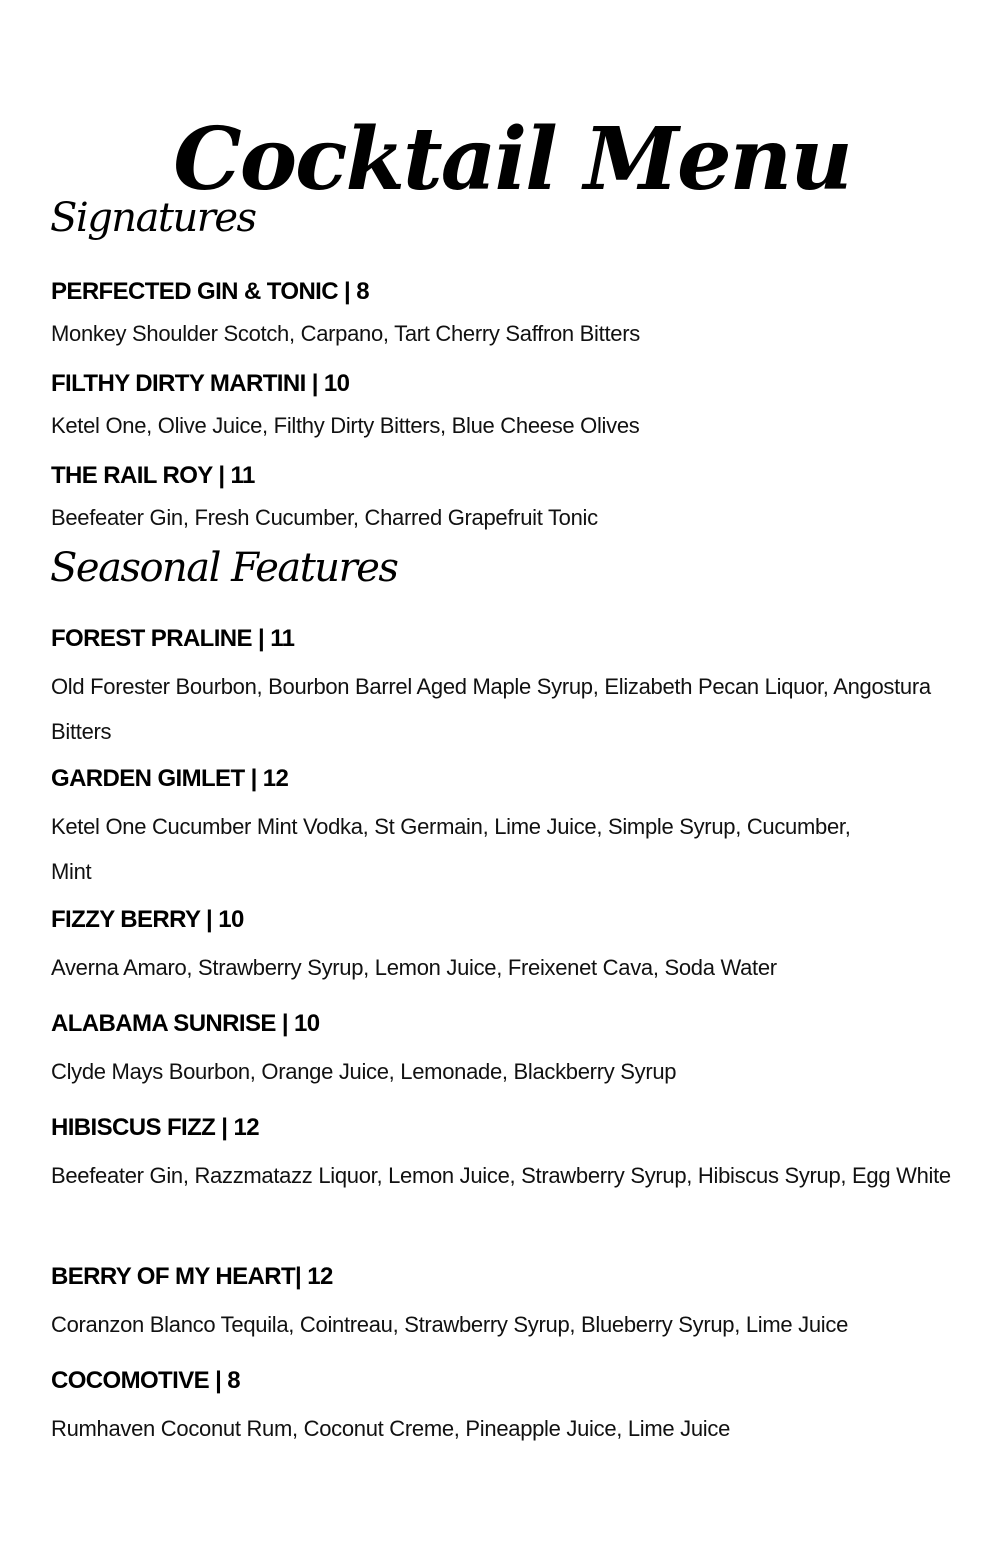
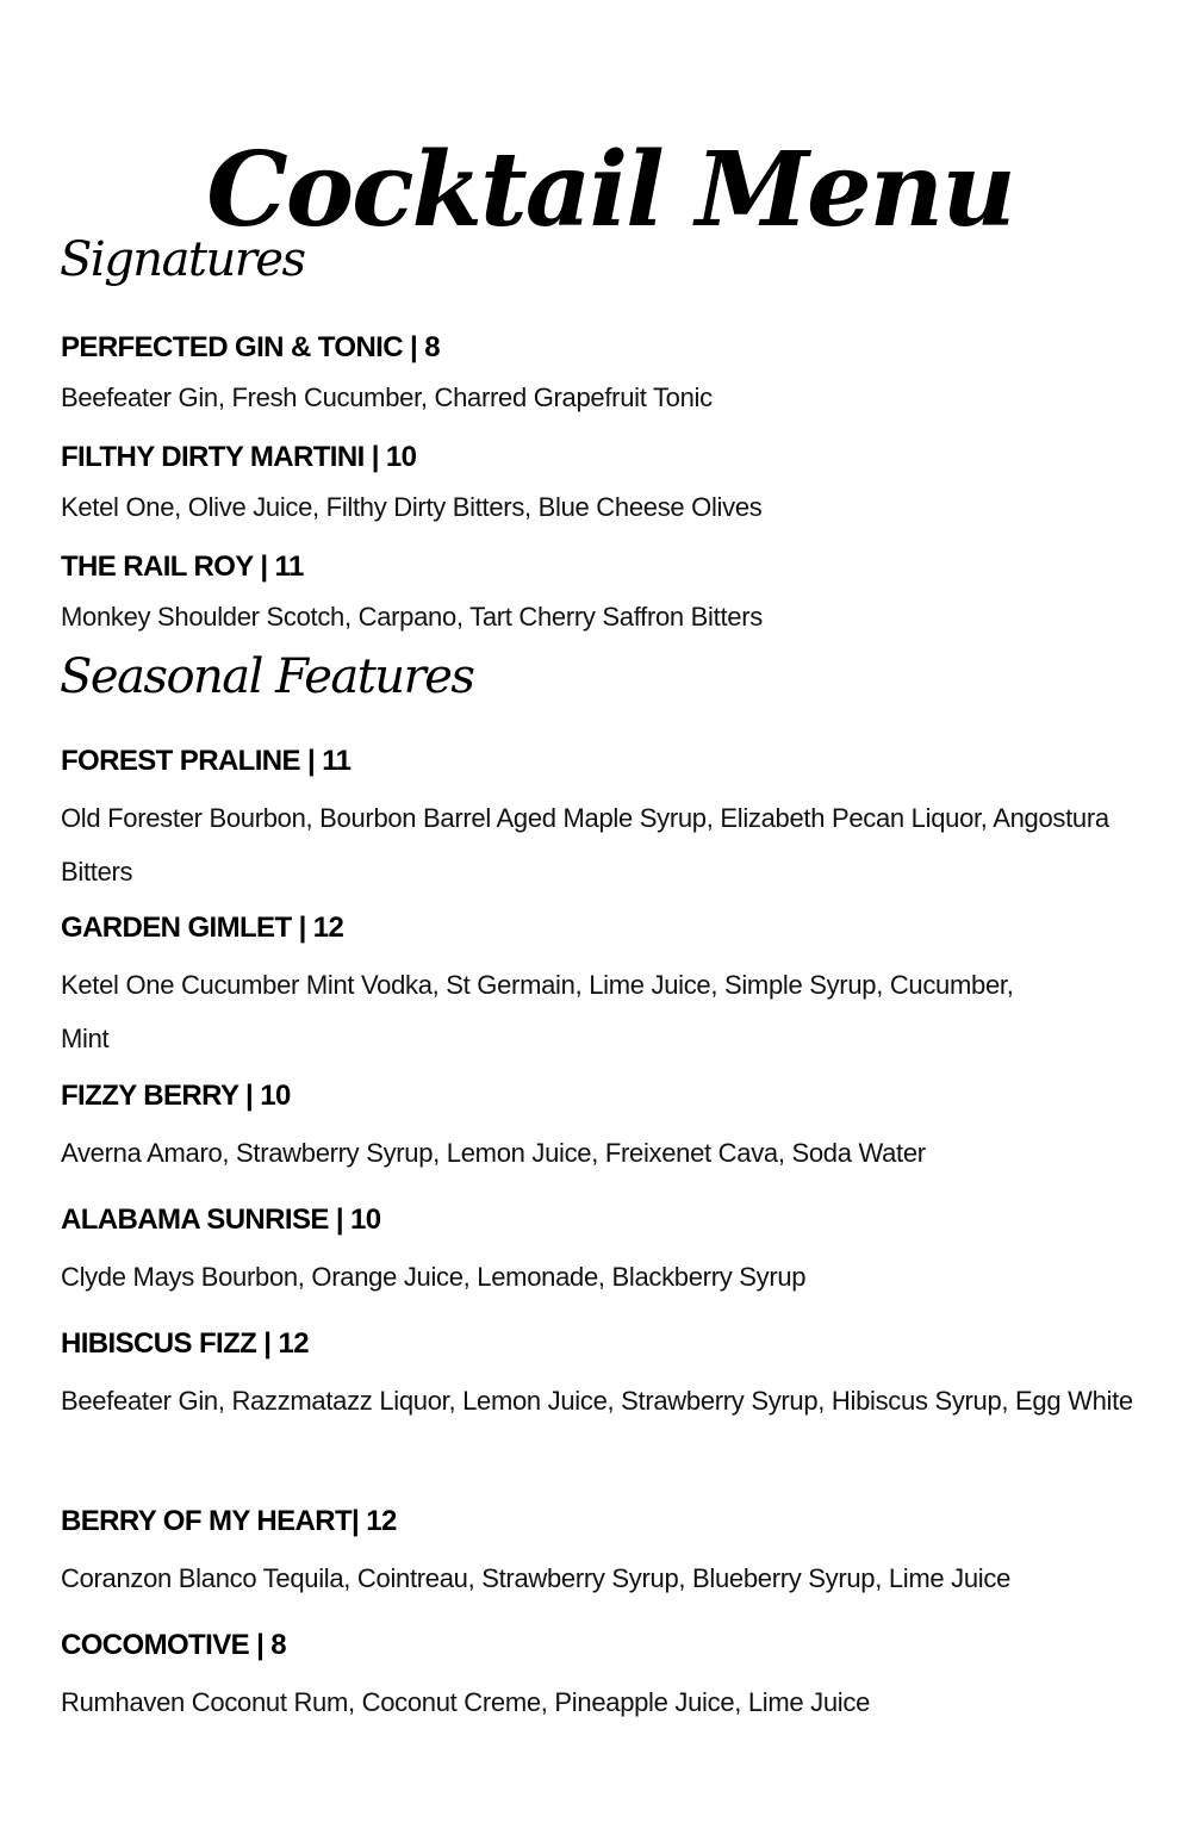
  Cocktail Menu
  Signatures
  PERFECTED GIN & TONIC | 8
- Monkey Shoulder Scotch, Carpano, Tart Cherry Saffron Bitters
+ Beefeater Gin, Fresh Cucumber, Charred Grapefruit Tonic
  FILTHY DIRTY MARTINI | 10
  Ketel One, Olive Juice, Filthy Dirty Bitters, Blue Cheese Olives
  THE RAIL ROY | 11
- Beefeater Gin, Fresh Cucumber, Charred Grapefruit Tonic
+ Monkey Shoulder Scotch, Carpano, Tart Cherry Saffron Bitters
  Seasonal Features
  FOREST PRALINE | 11
  Old Forester Bourbon, Bourbon Barrel Aged Maple Syrup, Elizabeth Pecan Liquor, Angostura Bitters
  GARDEN GIMLET | 12
  Ketel One Cucumber Mint Vodka, St Germain, Lime Juice, Simple Syrup, Cucumber, Mint
  FIZZY BERRY | 10
  Averna Amaro, Strawberry Syrup, Lemon Juice, Freixenet Cava, Soda Water
  ALABAMA SUNRISE | 10
  Clyde Mays Bourbon, Orange Juice, Lemonade, Blackberry Syrup
  HIBISCUS FIZZ | 12
  Beefeater Gin, Razzmatazz Liquor, Lemon Juice, Strawberry Syrup, Hibiscus Syrup, Egg White
  BERRY OF MY HEART| 12
  Coranzon Blanco Tequila, Cointreau, Strawberry Syrup, Blueberry Syrup, Lime Juice
  COCOMOTIVE | 8
  Rumhaven Coconut Rum, Coconut Creme, Pineapple Juice, Lime Juice
